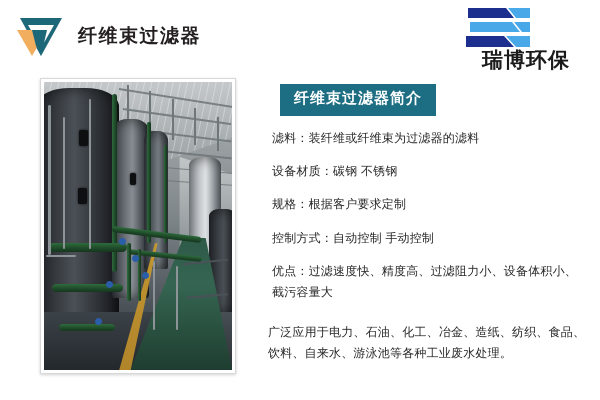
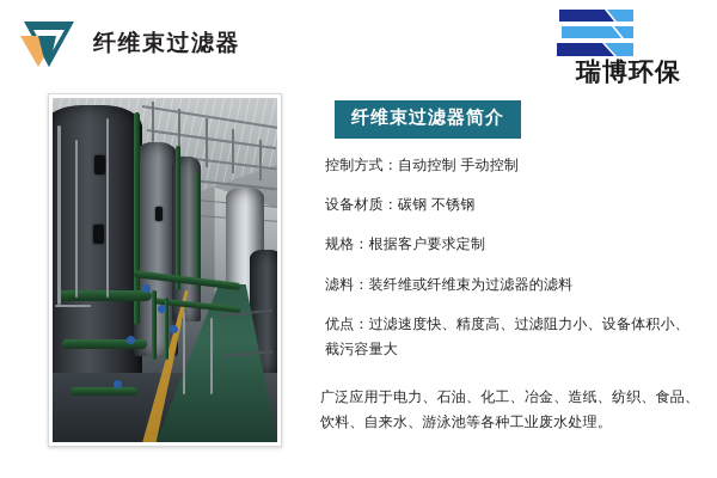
  纤维束过滤器
  瑞博环保
  纤维束过滤器简介
- 滤料：装纤维或纤维束为过滤器的滤料
+ 控制方式：自动控制 手动控制
  设备材质：碳钢 不锈钢
  规格：根据客户要求定制
- 控制方式：自动控制 手动控制
+ 滤料：装纤维或纤维束为过滤器的滤料
  优点：过滤速度快、精度高、过滤阻力小、设备体积小、
  截污容量大
  广泛应用于电力、石油、化工、冶金、造纸、纺织、食品、
  饮料、自来水、游泳池等各种工业废水处理。
